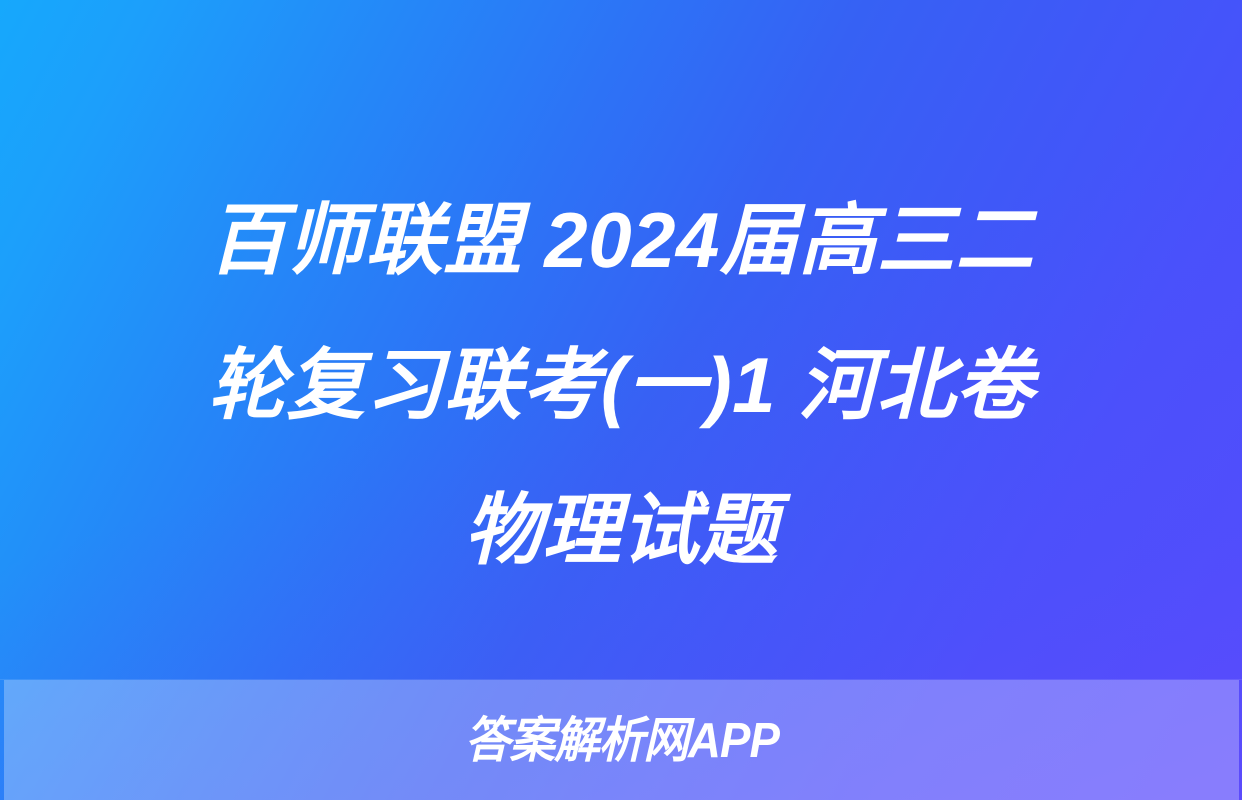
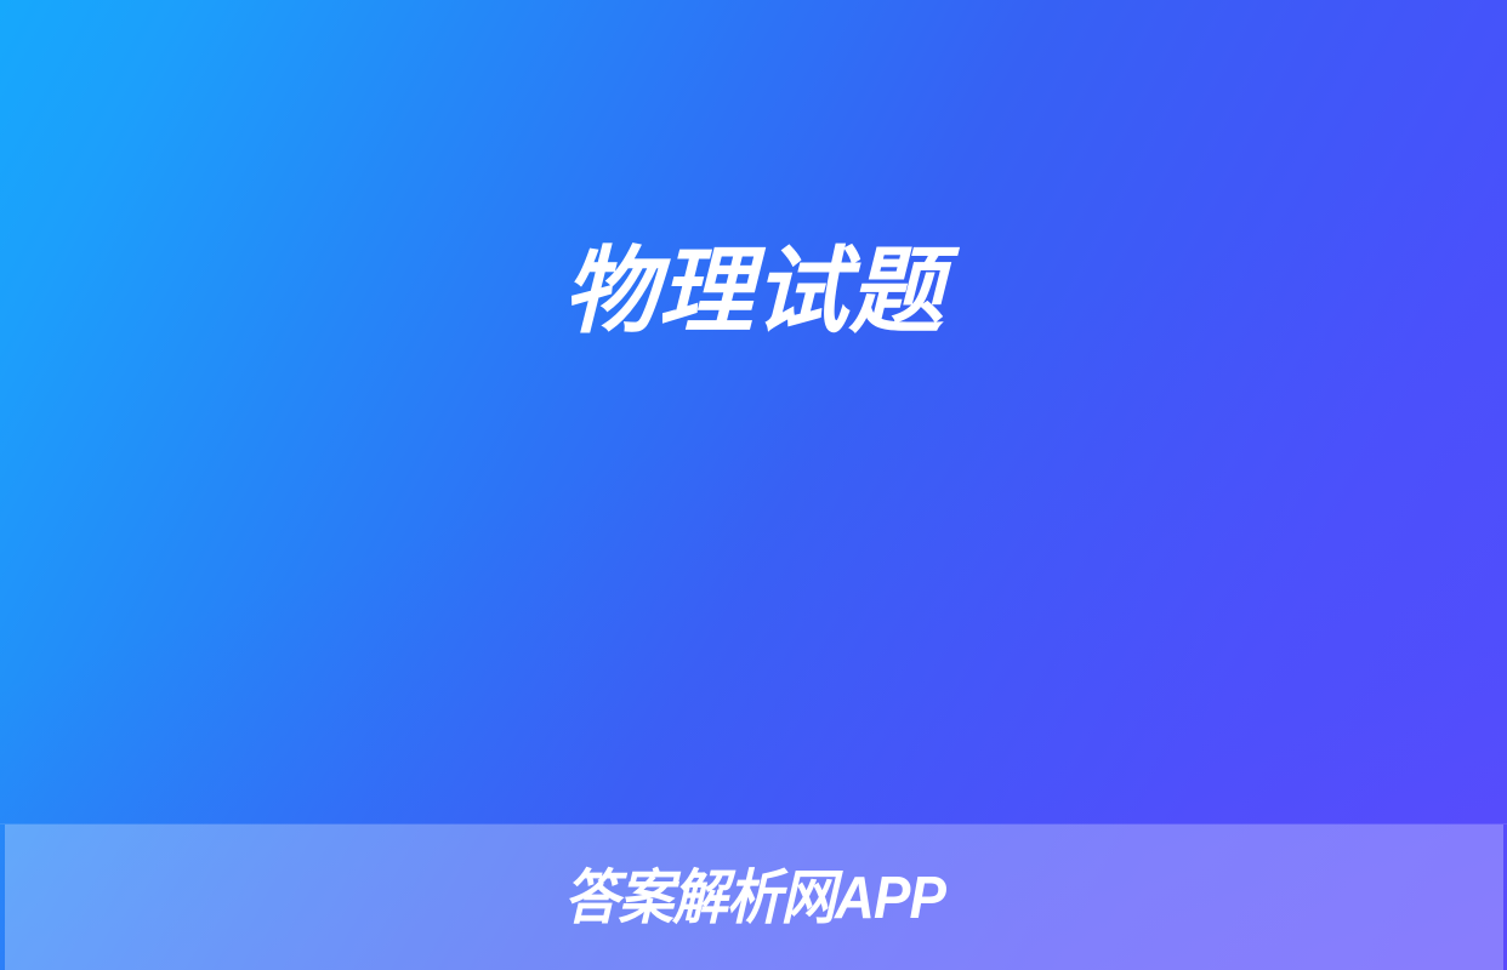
- 百师联盟 2024届高三二
- 轮复习联考(一)1 河北卷
  物理试题
  答案解析网APP
